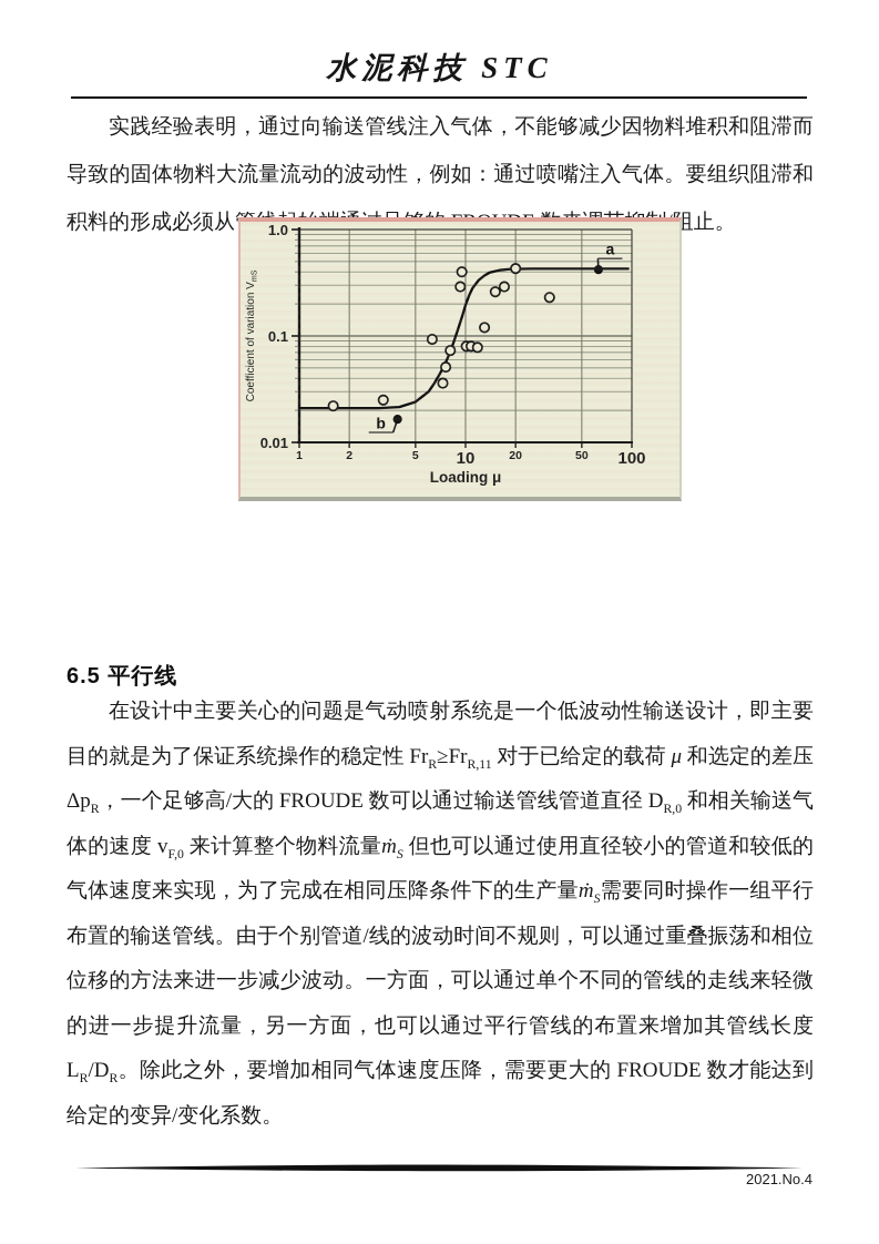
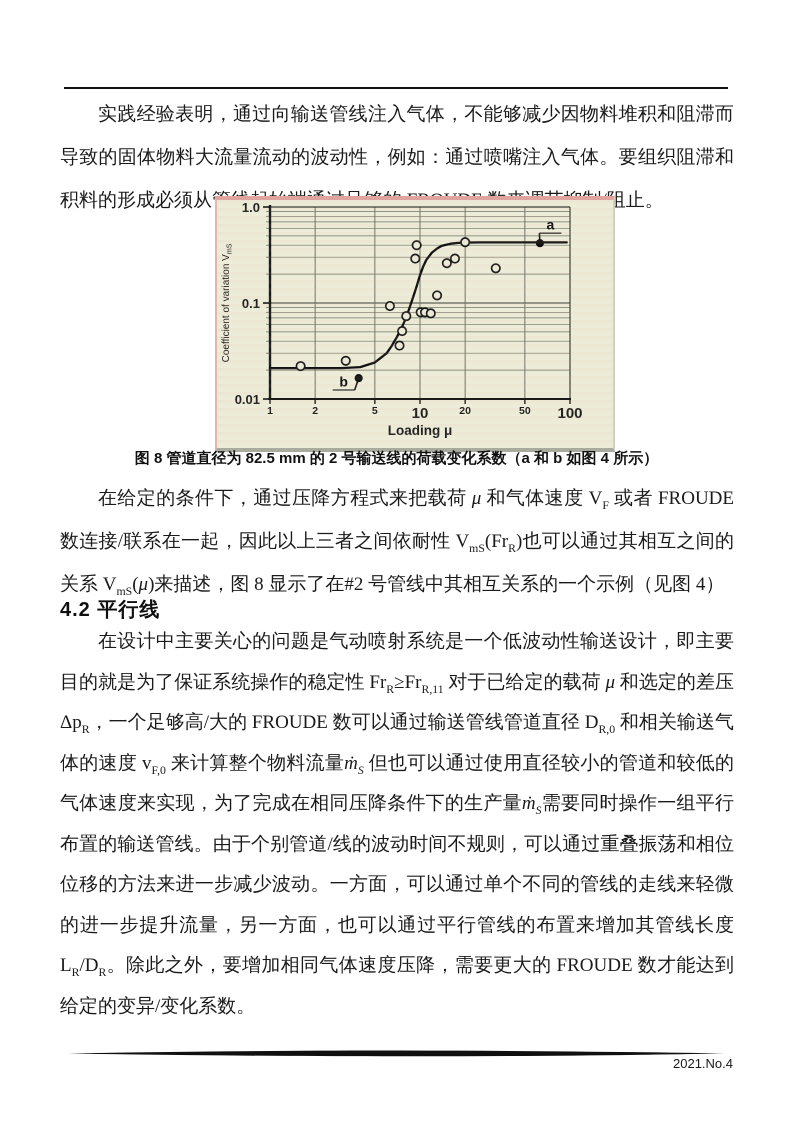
- 水泥科技 STC
  实践经验表明，通过向输送管线注入气体，不能够减少因物料堆积和阻滞而导致的固体物料大流量流动的波动性，例如：通过喷嘴注入气体。要组织阻滞和积料的形成必须从阻止。
+ 图 8 管道直径为 82.5 mm 的 2 号输送线的荷载变化系数（a 和 b 如图 4 所示）
+ 在给定的条件下，通过压降方程式来把载荷 μ 和气体速度 VF 或者 FROUDE 数连接/联系在一起，因此以上三者之间依耐性 VmS(FrR)也可以通过其相互之间的关系 VmS(μ)来描述，图 8 显示了在#2 号管线中其相互关系的一个示例（见图 4）
- 6.5 平行线
+ 4.2 平行线
  在设计中主要关心的问题是气动喷射系统是一个低波动性输送设计，即主要目的就是为了保证系统操作的稳定性 FrR≥FrR,11 对于已给定的载荷 μ 和选定的差压 ΔpR，一个足够高/大的 FROUDE 数可以通过输送管线管道直径 DR,0 和相关输送气体的速度 vF,0 来计算整个物料流量ṁS 但也可以通过使用直径较小的管道和较低的气体速度来实现，为了完成在相同压降条件下的生产量ṁS需要同时操作一组平行布置的输送管线。由于个别管道/线的波动时间不规则，可以通过重叠振荡和相位位移的方法来进一步减少波动。一方面，可以通过单个不同的管线的走线来轻微的进一步提升流量，另一方面，也可以通过平行管线的布置来增加其管线长度 LR/DR。除此之外，要增加相同气体速度压降，需要更大的 FROUDE 数才能达到给定的变异/变化系数。
  2021.No.4
